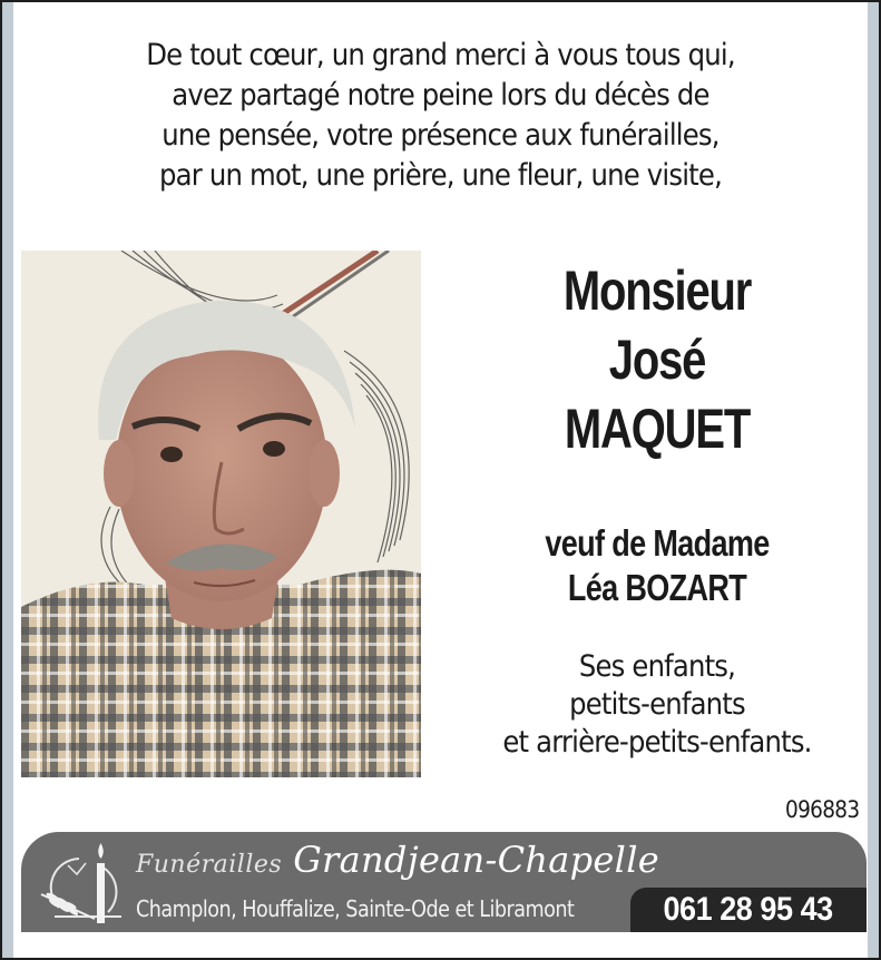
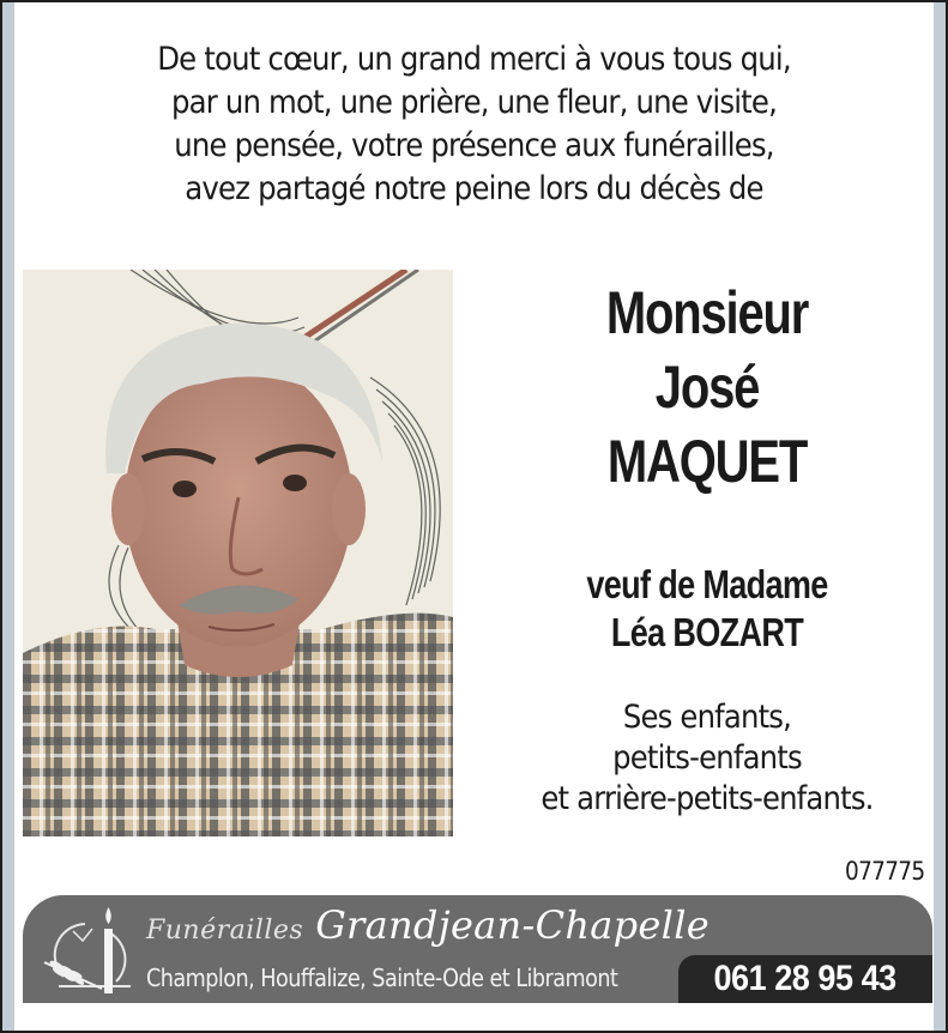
  De tout cœur, un grand merci à vous tous qui,
- avez partagé notre peine lors du décès de
+ par un mot, une prière, une fleur, une visite,
  une pensée, votre présence aux funérailles,
- par un mot, une prière, une fleur, une visite,
+ avez partagé notre peine lors du décès de
  Monsieur
  José
  MAQUET
  veuf de Madame
  Léa BOZART
  Ses enfants,
  petits-enfants
  et arrière-petits-enfants.
- 096883
+ 077775
  Funérailles Grandjean-Chapelle
  Champlon, Houffalize, Sainte-Ode et Libramont
  061 28 95 43
